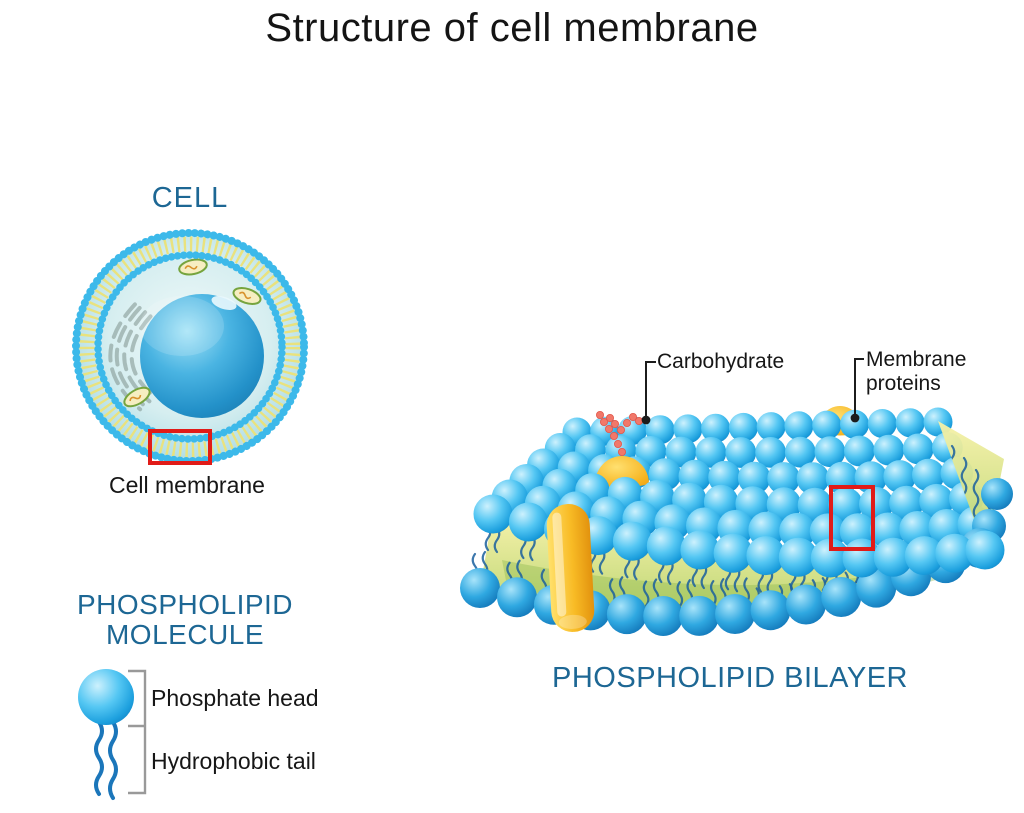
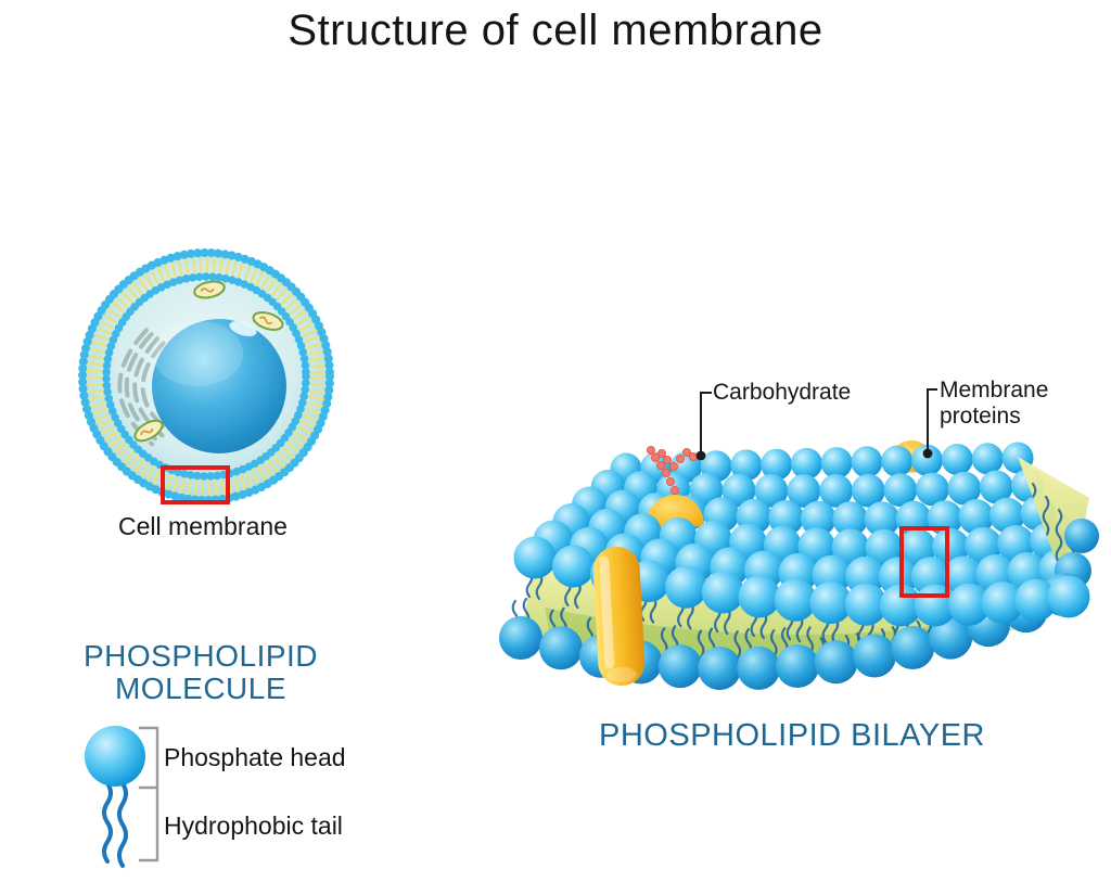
  Structure of cell membrane
- CELL
  Cell membrane
  PHOSPHOLIPID
  MOLECULE
  Phosphate head
  Hydrophobic tail
  Carbohydrate
  Membrane
  proteins
  PHOSPHOLIPID BILAYER
